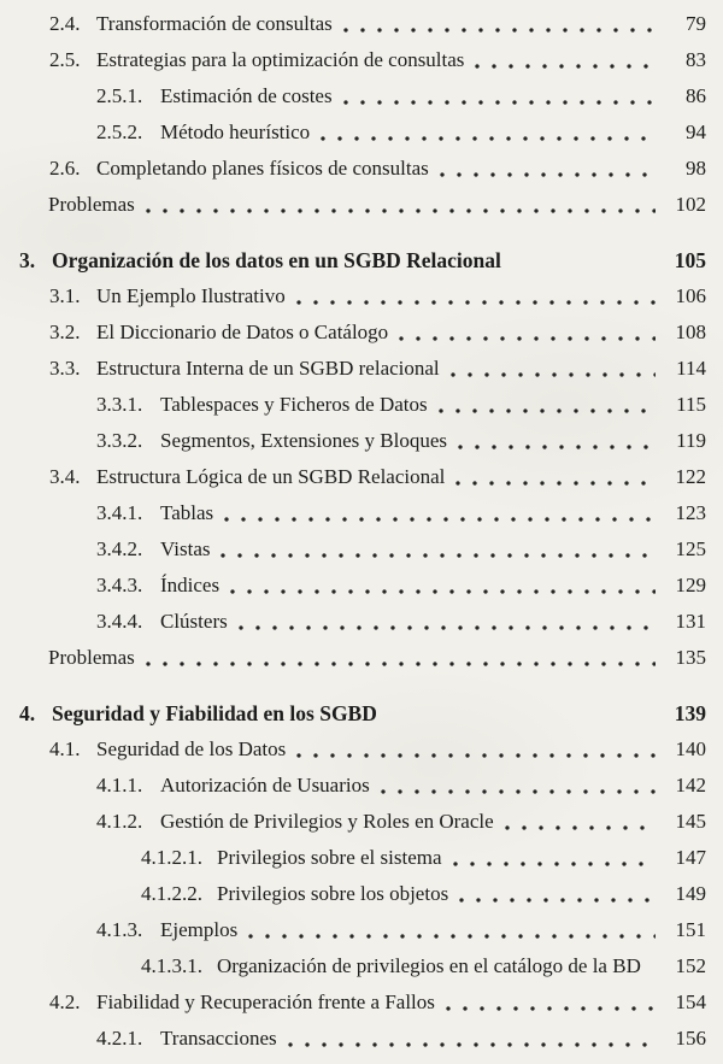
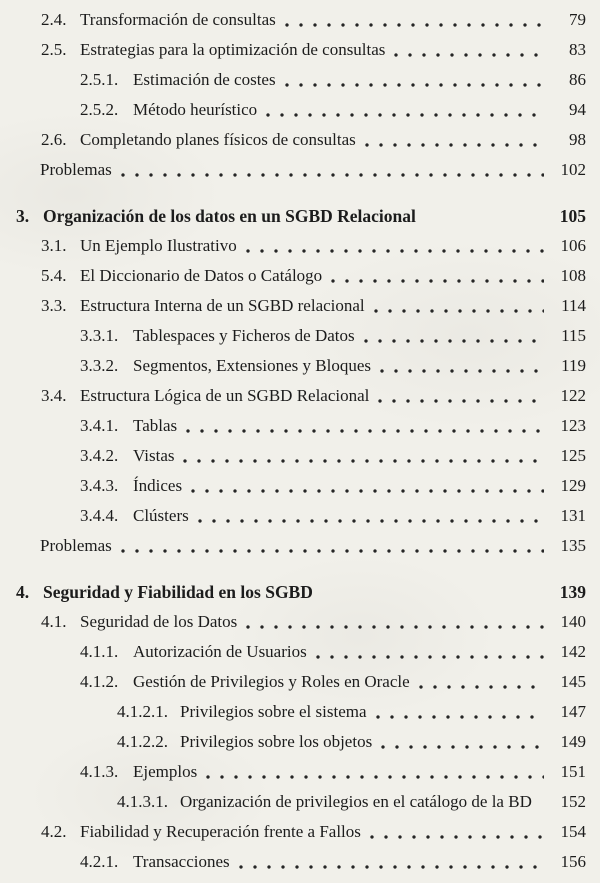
  2.4.
  Transformación de consultas
  79
  2.5.
  Estrategias para la optimización de consultas
  83
  2.5.1.
  Estimación de costes
  86
  2.5.2.
  Método heurístico
  94
  2.6.
  Completando planes físicos de consultas
  98
  Problemas
  102
  3.
  Organización de los datos en un SGBD Relacional
  105
  3.1.
  Un Ejemplo Ilustrativo
  106
- 3.2.
+ 5.4.
  El Diccionario de Datos o Catálogo
  108
  3.3.
  Estructura Interna de un SGBD relacional
  114
  3.3.1.
  Tablespaces y Ficheros de Datos
  115
  3.3.2.
  Segmentos, Extensiones y Bloques
  119
  3.4.
  Estructura Lógica de un SGBD Relacional
  122
  3.4.1.
  Tablas
  123
  3.4.2.
  Vistas
  125
  3.4.3.
  Índices
  129
  3.4.4.
  Clústers
  131
  Problemas
  135
  4.
  Seguridad y Fiabilidad en los SGBD
  139
  4.1.
  Seguridad de los Datos
  140
  4.1.1.
  Autorización de Usuarios
  142
  4.1.2.
  Gestión de Privilegios y Roles en Oracle
  145
  4.1.2.1.
  Privilegios sobre el sistema
  147
  4.1.2.2.
  Privilegios sobre los objetos
  149
  4.1.3.
  Ejemplos
  151
  4.1.3.1.
  Organización de privilegios en el catálogo de la BD
  152
  4.2.
  Fiabilidad y Recuperación frente a Fallos
  154
  4.2.1.
  Transacciones
  156
